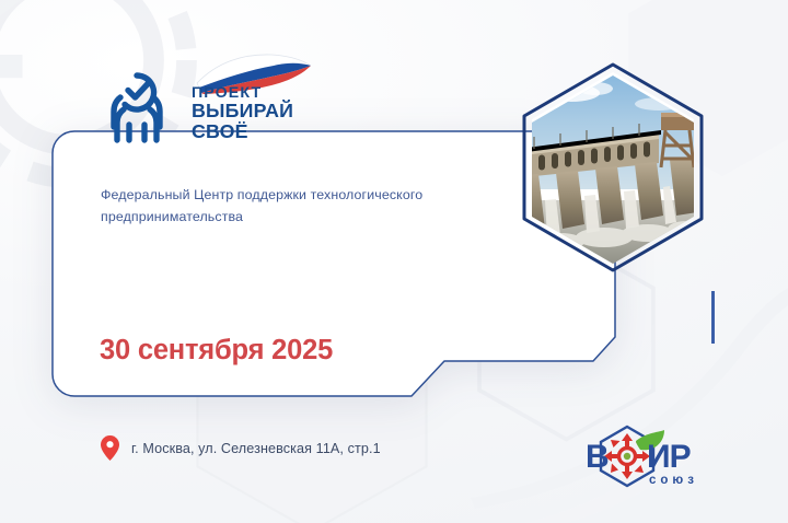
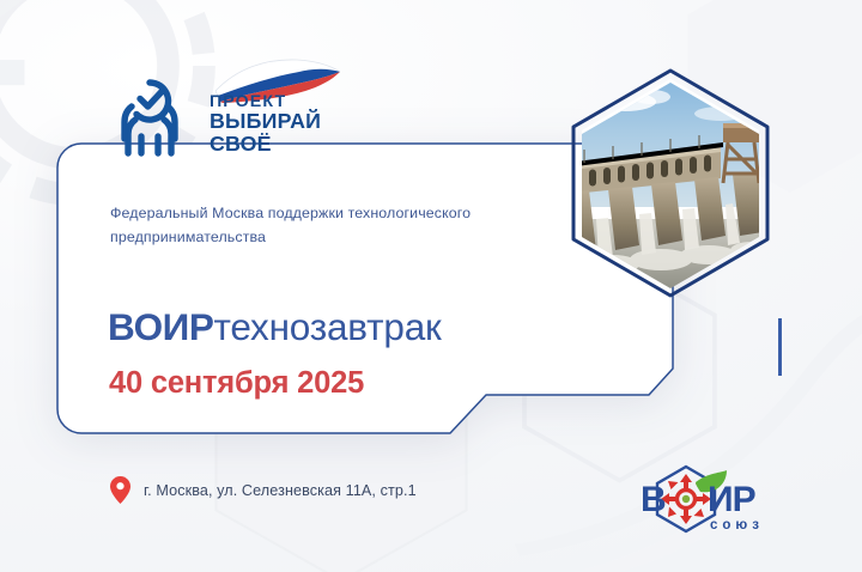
- Федеральный Центр поддержки технологического предпринимательства
+ Федеральный Москва поддержки технологического предпринимательства
+ ВОИРтехнозавтрак
- 30 сентября 2025
+ 40 сентября 2025
  ПРОЕКТ
  ВЫБИРАЙ
  СВОЁ
  г. Москва, ул. Селезневская 11А, стр.1
  В
  ИР
  союз
